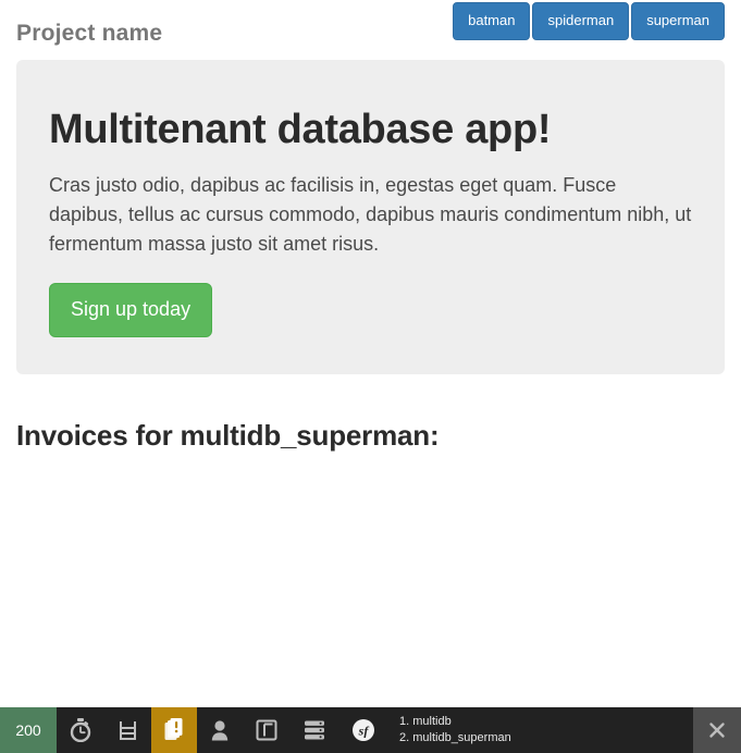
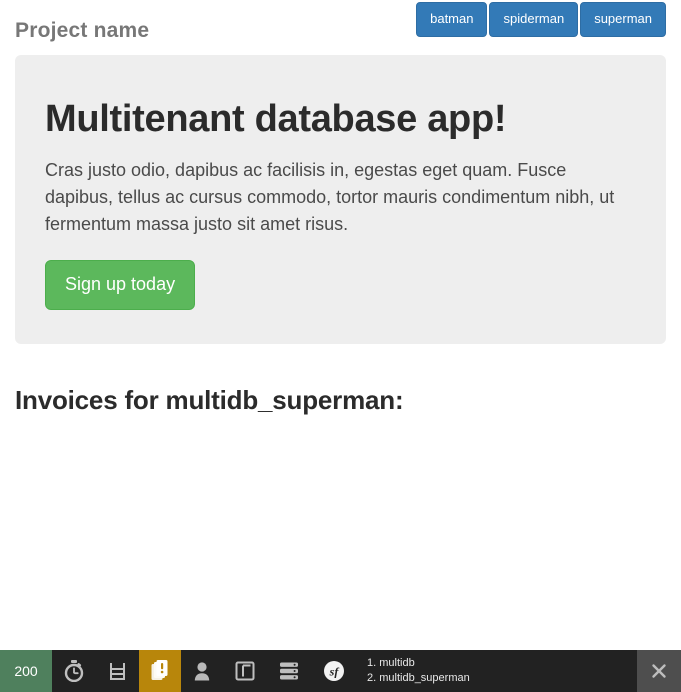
  Project name
  batman
  spiderman
  superman
  Multitenant database app!
- Cras justo odio, dapibus ac facilisis in, egestas eget quam. Fusce dapibus, tellus ac cursus commodo, dapibus mauris condimentum nibh, ut fermentum massa justo sit amet risus.
+ Cras justo odio, dapibus ac facilisis in, egestas eget quam. Fusce dapibus, tellus ac cursus commodo, tortor mauris condimentum nibh, ut fermentum massa justo sit amet risus.
  Sign up today
  Invoices for multidb_superman:
  200
  sf
  1. multidb
  2. multidb_superman
